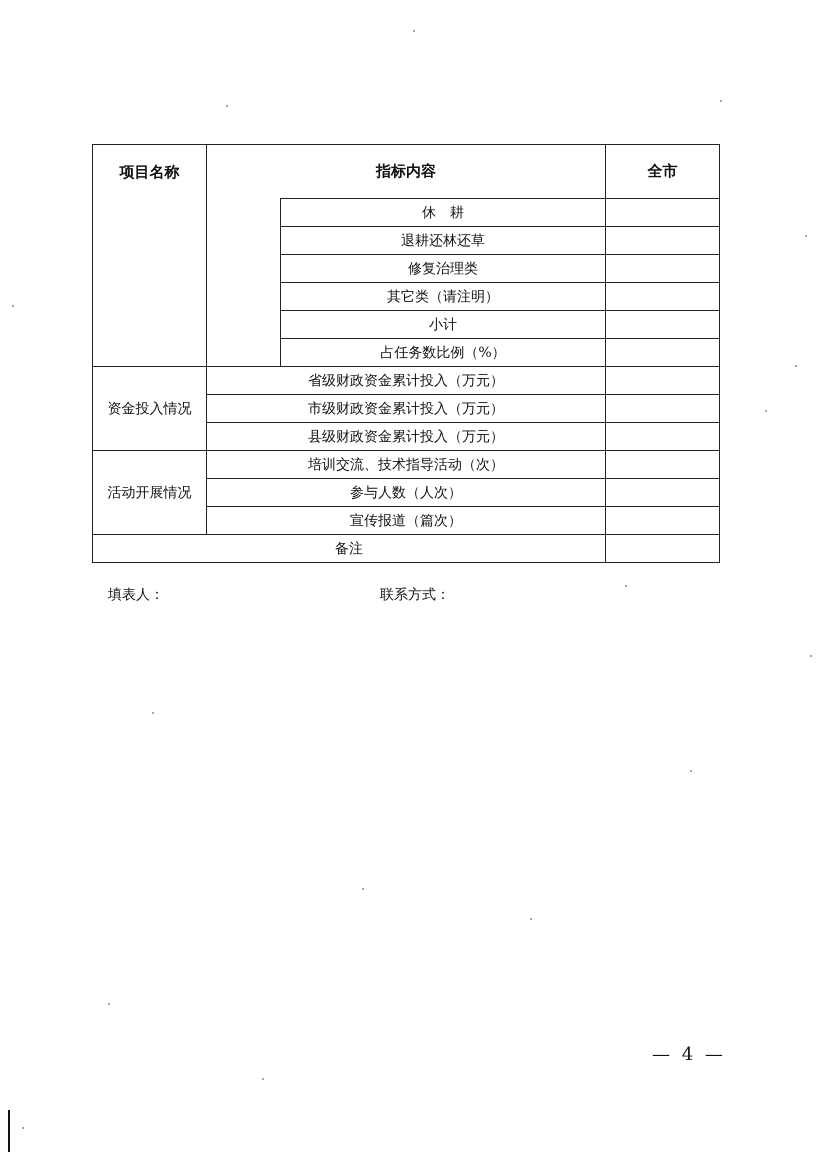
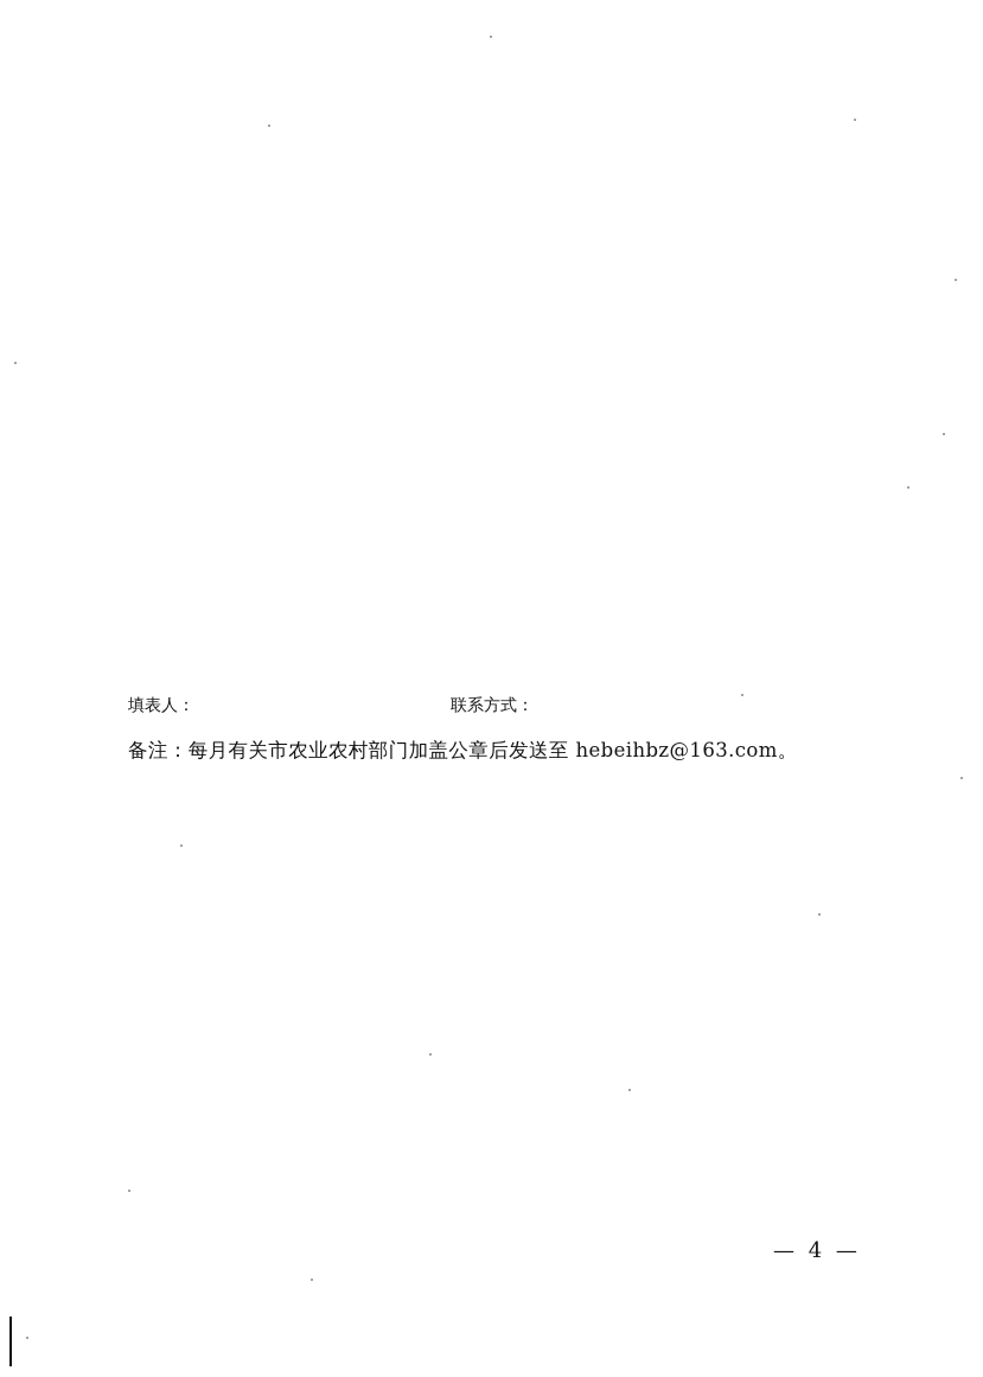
- 项目名称	指标内容	全市
- 	休 耕
- 退耕还林还草
- 修复治理类
- 其它类（请注明）
- 小计
- 占任务数比例（%）
- 资金投入情况	省级财政资金累计投入（万元）
- 市级财政资金累计投入（万元）
- 县级财政资金累计投入（万元）
- 活动开展情况	培训交流、技术指导活动（次）
- 参与人数（人次）
- 宣传报道（篇次）
- 备注
  填表人：
  联系方式：
+ 备注：每月有关市农业农村部门加盖公章后发送至 hebeihbz@163.com。
  — 4 —
